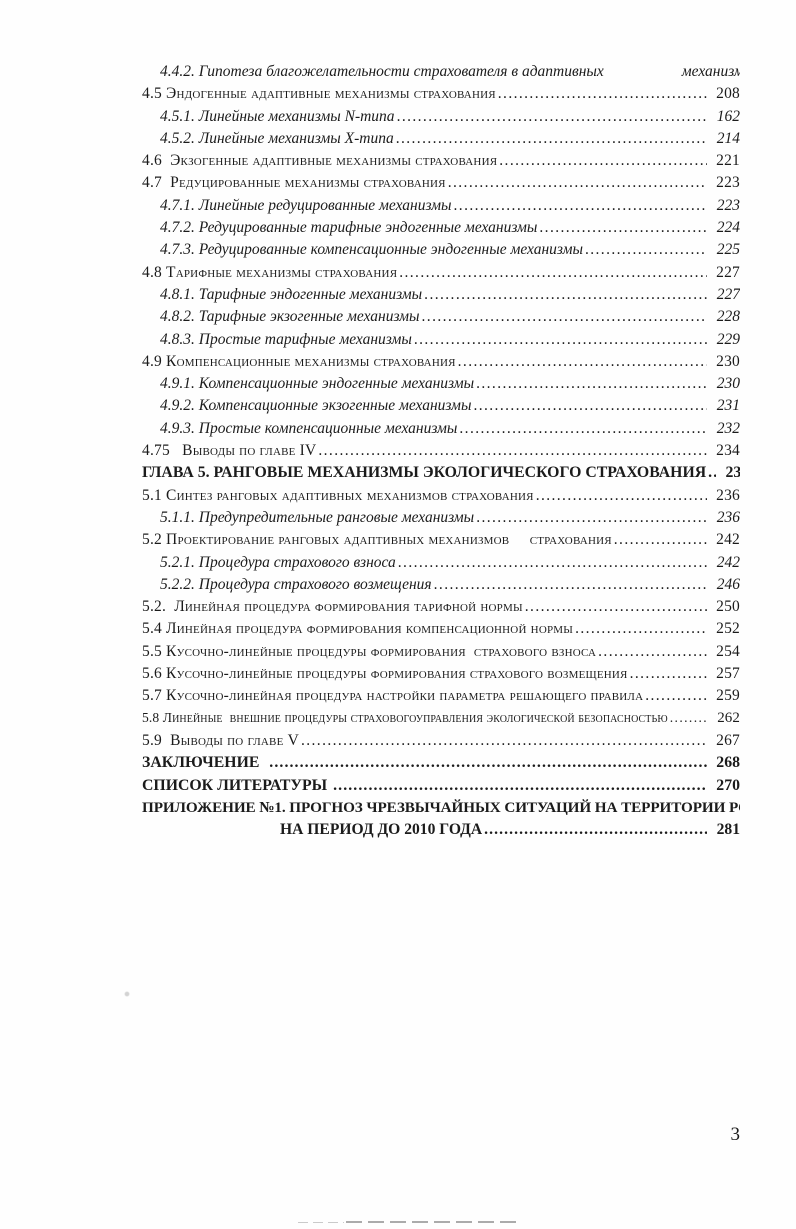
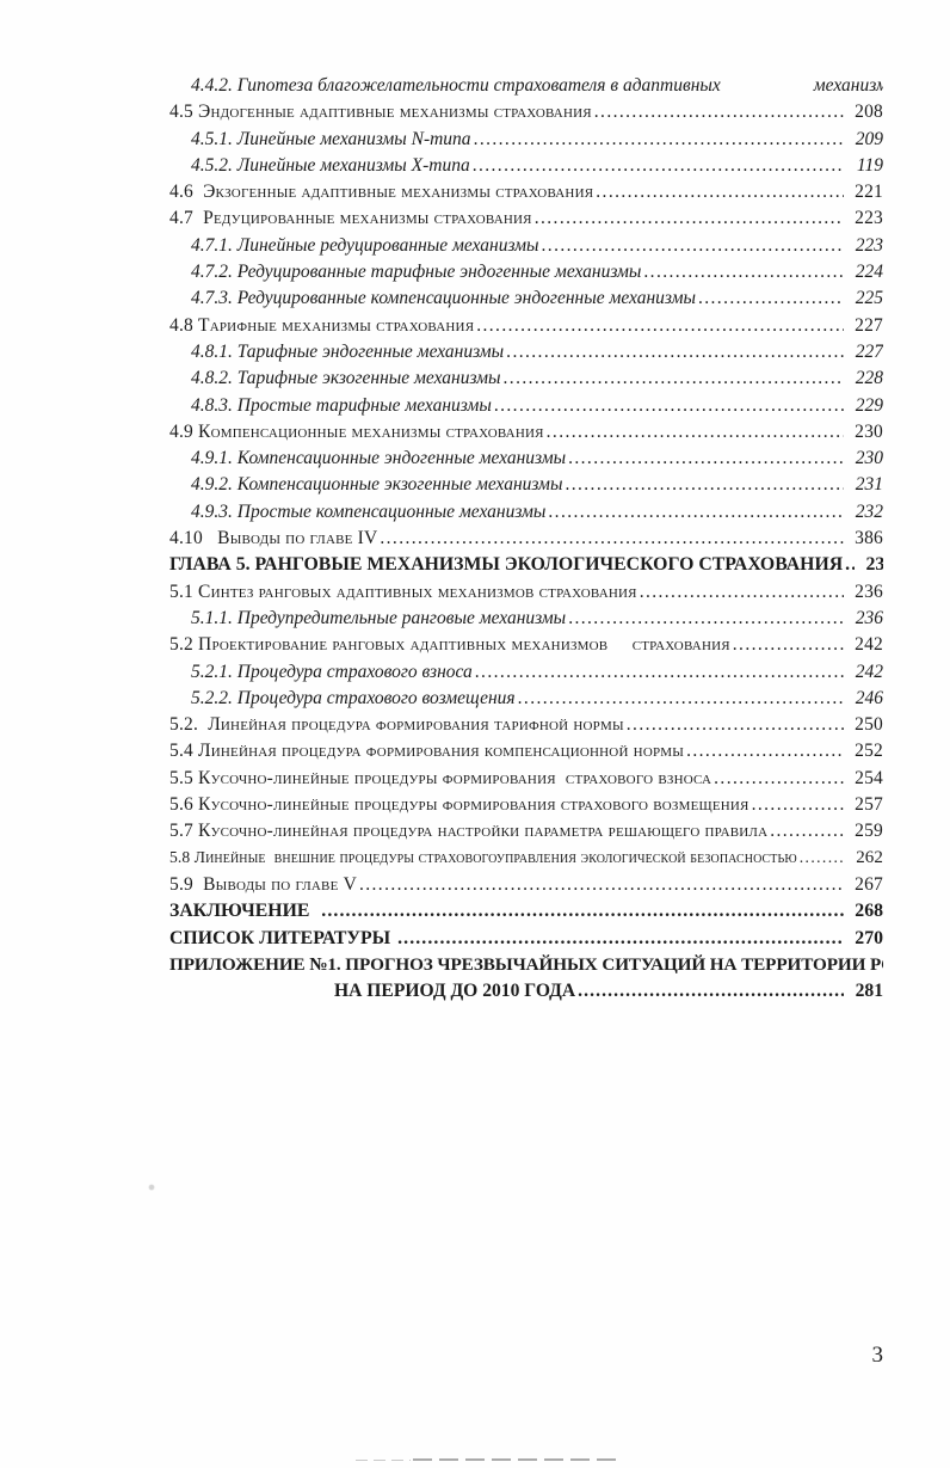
  4.4.2. Гипотеза благожелательности страхователя в адаптивных
  механизм
  4.5 Эндогенные адаптивные механизмы страхования
  208
  4.5.1. Линейные механизмы N-типа
- 162
+ 209
  4.5.2. Линейные механизмы X-типа
- 214
+ 119
  4.6 Экзогенные адаптивные механизмы страхования
  221
  4.7 Редуцированные механизмы страхования
  223
  4.7.1. Линейные редуцированные механизмы
  223
  4.7.2. Редуцированные тарифные эндогенные механизмы
  224
  4.7.3. Редуцированные компенсационные эндогенные механизмы
  225
  4.8 Тарифные механизмы страхования
  227
  4.8.1. Тарифные эндогенные механизмы
  227
  4.8.2. Тарифные экзогенные механизмы
  228
  4.8.3. Простые тарифные механизмы
  229
  4.9 Компенсационные механизмы страхования
  230
  4.9.1. Компенсационные эндогенные механизмы
  230
  4.9.2. Компенсационные экзогенные механизмы
  231
  4.9.3. Простые компенсационные механизмы
  232
- 4.75 Выводы по главе IV
+ 4.10 Выводы по главе IV
- 234
+ 386
  ГЛАВА 5. РАНГОВЫЕ МЕХАНИЗМЫ ЭКОЛОГИЧЕСКОГО СТРАХОВАНИЯ
  5.1 Синтез ранговых адаптивных механизмов страхования
  236
  5.1.1. Предупредительные ранговые механизмы
  236
  5.2 Проектирование ранговых адаптивных механизмов страхования
  242
  5.2.1. Процедура страхового взноса
  242
  5.2.2. Процедура страхового возмещения
  246
  5.2. Линейная процедура формирования тарифной нормы
  250
  5.4 Линейная процедура формирования компенсационной нормы
  252
  5.5 Кусочно-линейные процедуры формирования страхового взноса
  254
  5.6 Кусочно-линейные процедуры формирования страхового возмещения
  257
  5.7 Кусочно-линейная процедура настройки параметра решающего правила
  259
  5.8 Линейные внешние процедуры страховогоуправления экологической безопасностью
  262
  5.9 Выводы по главе V
  267
  ЗАКЛЮЧЕНИЕ
  268
  СПИСОК ЛИТЕРАТУРЫ
  270
  ПРИЛОЖЕНИЕ №1. ПРОГНОЗ ЧРЕЗВЫЧАЙНЫХ СИТУАЦИЙ НА ТЕРРИТОРИИ Р
  НА ПЕРИОД ДО 2010 ГОДА
  281
  3
